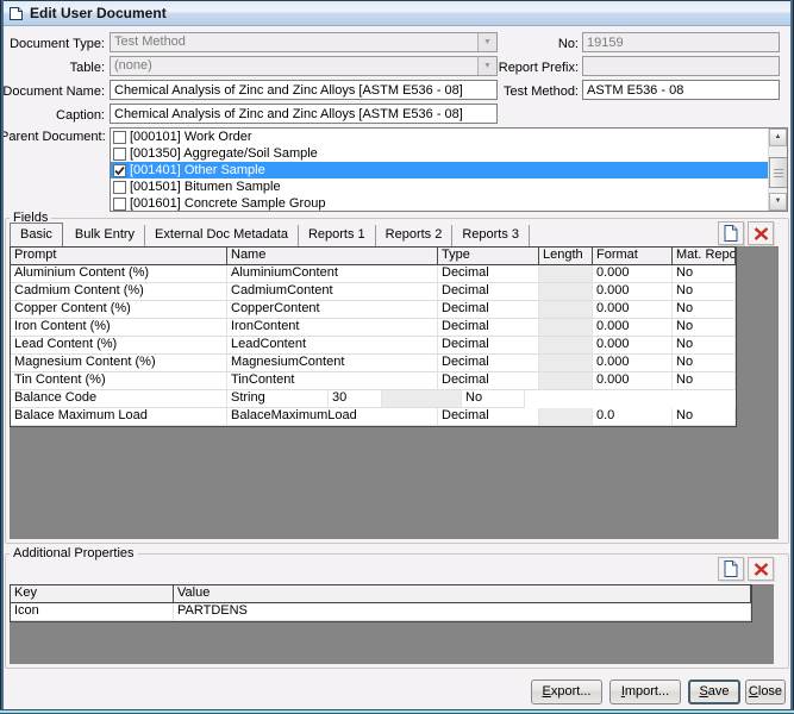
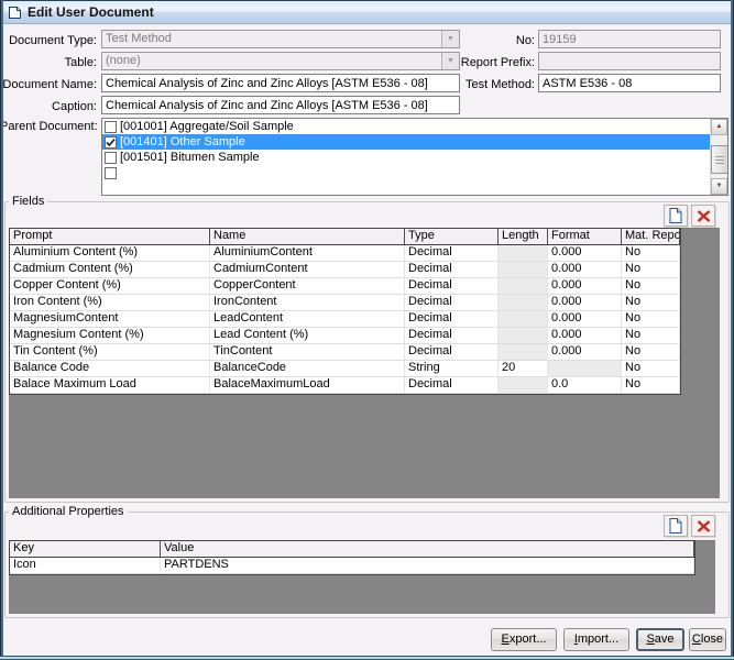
  Edit User Document
  Document Type:
  Table:
  Document Name:
  Caption:
  Parent Document:
  Test Method
  (none)
  Chemical Analysis of Zinc and Zinc Alloys [ASTM E536 - 08]
  Chemical Analysis of Zinc and Zinc Alloys [ASTM E536 - 08]
  No:
  Report Prefix:
  Test Method:
  19159
  ASTM E536 - 08
- [000101] Work Order
- [001350] Aggregate/Soil Sample
+ [001001] Aggregate/Soil Sample
  [001401] Other Sample
  [001501] Bitumen Sample
- [001601] Concrete Sample Group
  Fields
- Basic
- Bulk Entry
- External Doc Metadata
- Reports 1
- Reports 2
- Reports 3
  Prompt
  Name
  Type
  Length
  Format
  Mat. Repo
  Aluminium Content (%)
  AluminiumContent
  Decimal
  0.000
  No
  Cadmium Content (%)
  CadmiumContent
  Decimal
  0.000
  No
  Copper Content (%)
  CopperContent
  Decimal
  0.000
  No
  Iron Content (%)
  IronContent
  Decimal
  0.000
  No
- Lead Content (%)
+ MagnesiumContent
  LeadContent
  Decimal
  0.000
  No
  Magnesium Content (%)
- MagnesiumContent
+ Lead Content (%)
  Decimal
  0.000
  No
  Tin Content (%)
  TinContent
  Decimal
  0.000
  No
  Balance Code
+ BalanceCode
  String
- 30
+ 20
  No
  Balace Maximum Load
  BalaceMaximumLoad
  Decimal
  0.0
  No
  Additional Properties
  Key
  Value
  Icon
  PARTDENS
  Export...
  Import...
  Save
  Close
